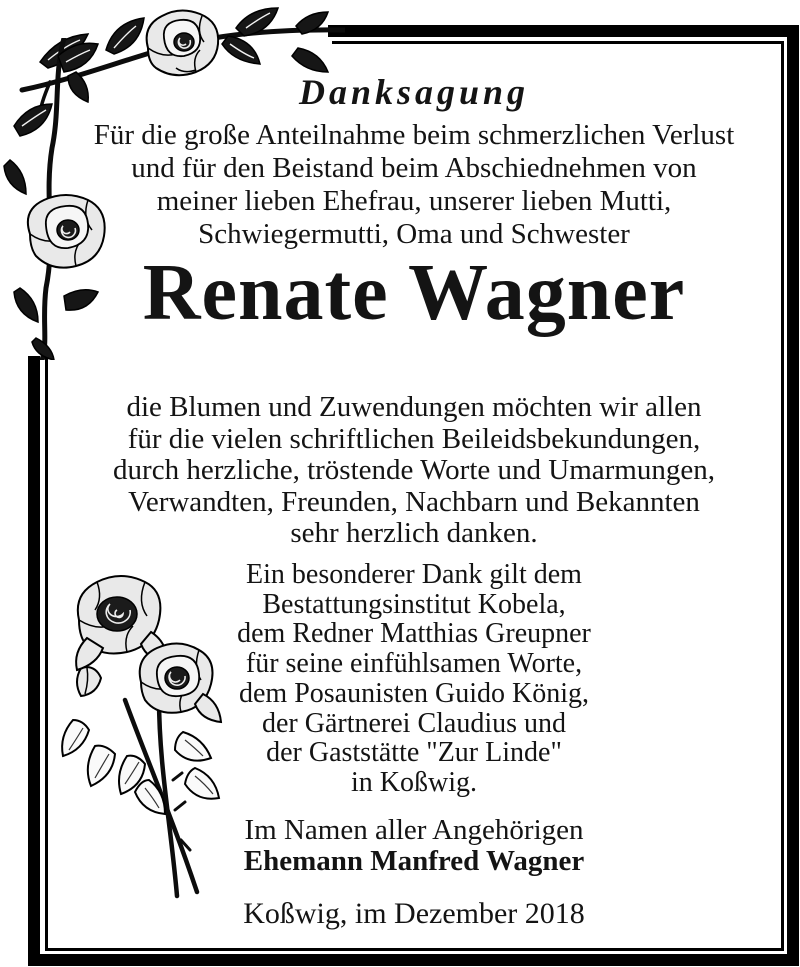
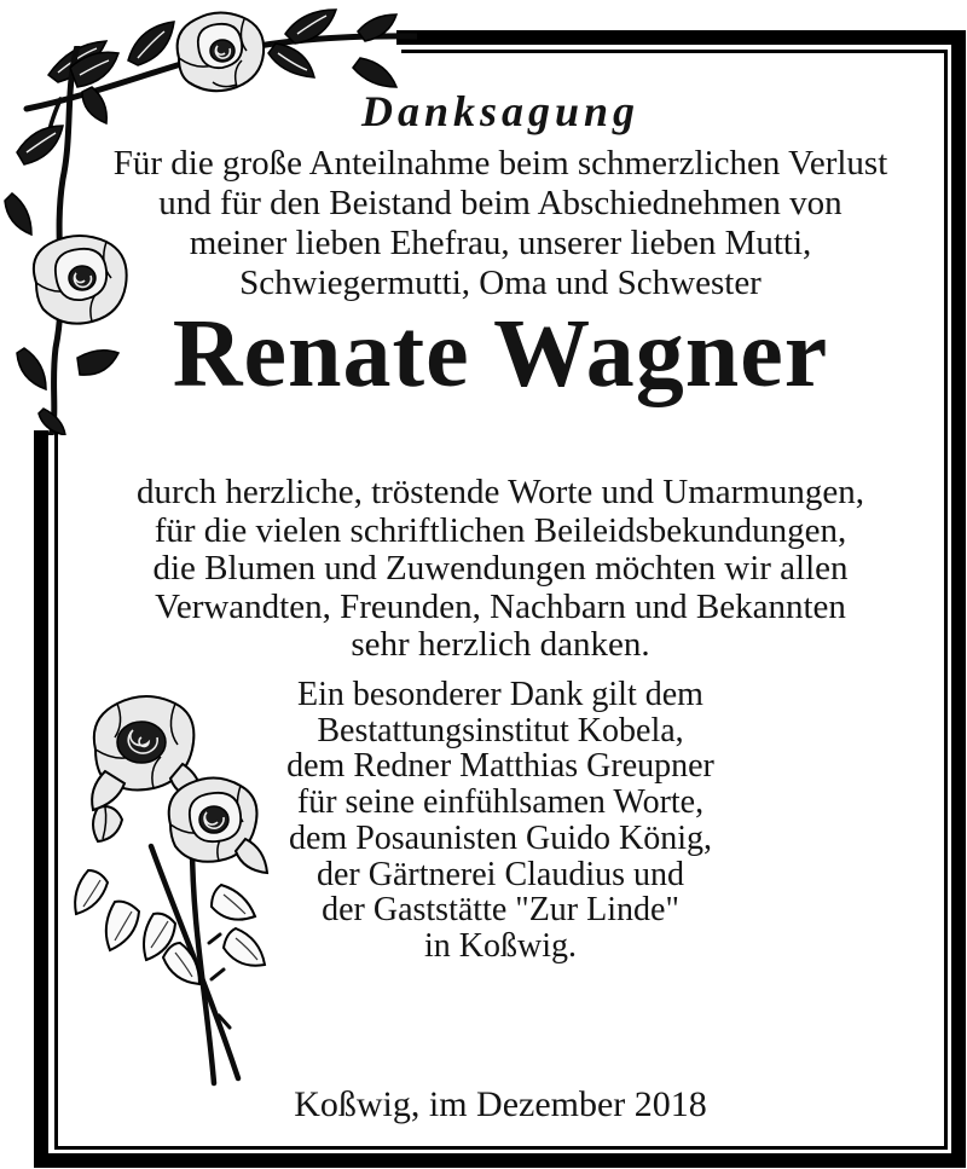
  Danksagung
  Für die große Anteilnahme beim schmerzlichen Verlust
  und für den Beistand beim Abschiednehmen von
  meiner lieben Ehefrau, unserer lieben Mutti,
  Schwiegermutti, Oma und Schwester
  Renate Wagner
- die Blumen und Zuwendungen möchten wir allen
+ durch herzliche, tröstende Worte und Umarmungen,
  für die vielen schriftlichen Beileidsbekundungen,
- durch herzliche, tröstende Worte und Umarmungen,
+ die Blumen und Zuwendungen möchten wir allen
  Verwandten, Freunden, Nachbarn und Bekannten
  sehr herzlich danken.
  Ein besonderer Dank gilt dem
  Bestattungsinstitut Kobela,
  dem Redner Matthias Greupner
  für seine einfühlsamen Worte,
  dem Posaunisten Guido König,
  der Gärtnerei Claudius und
  der Gaststätte "Zur Linde"
  in Koßwig.
- Im Namen aller Angehörigen
- Ehemann Manfred Wagner
  Koßwig, im Dezember 2018
